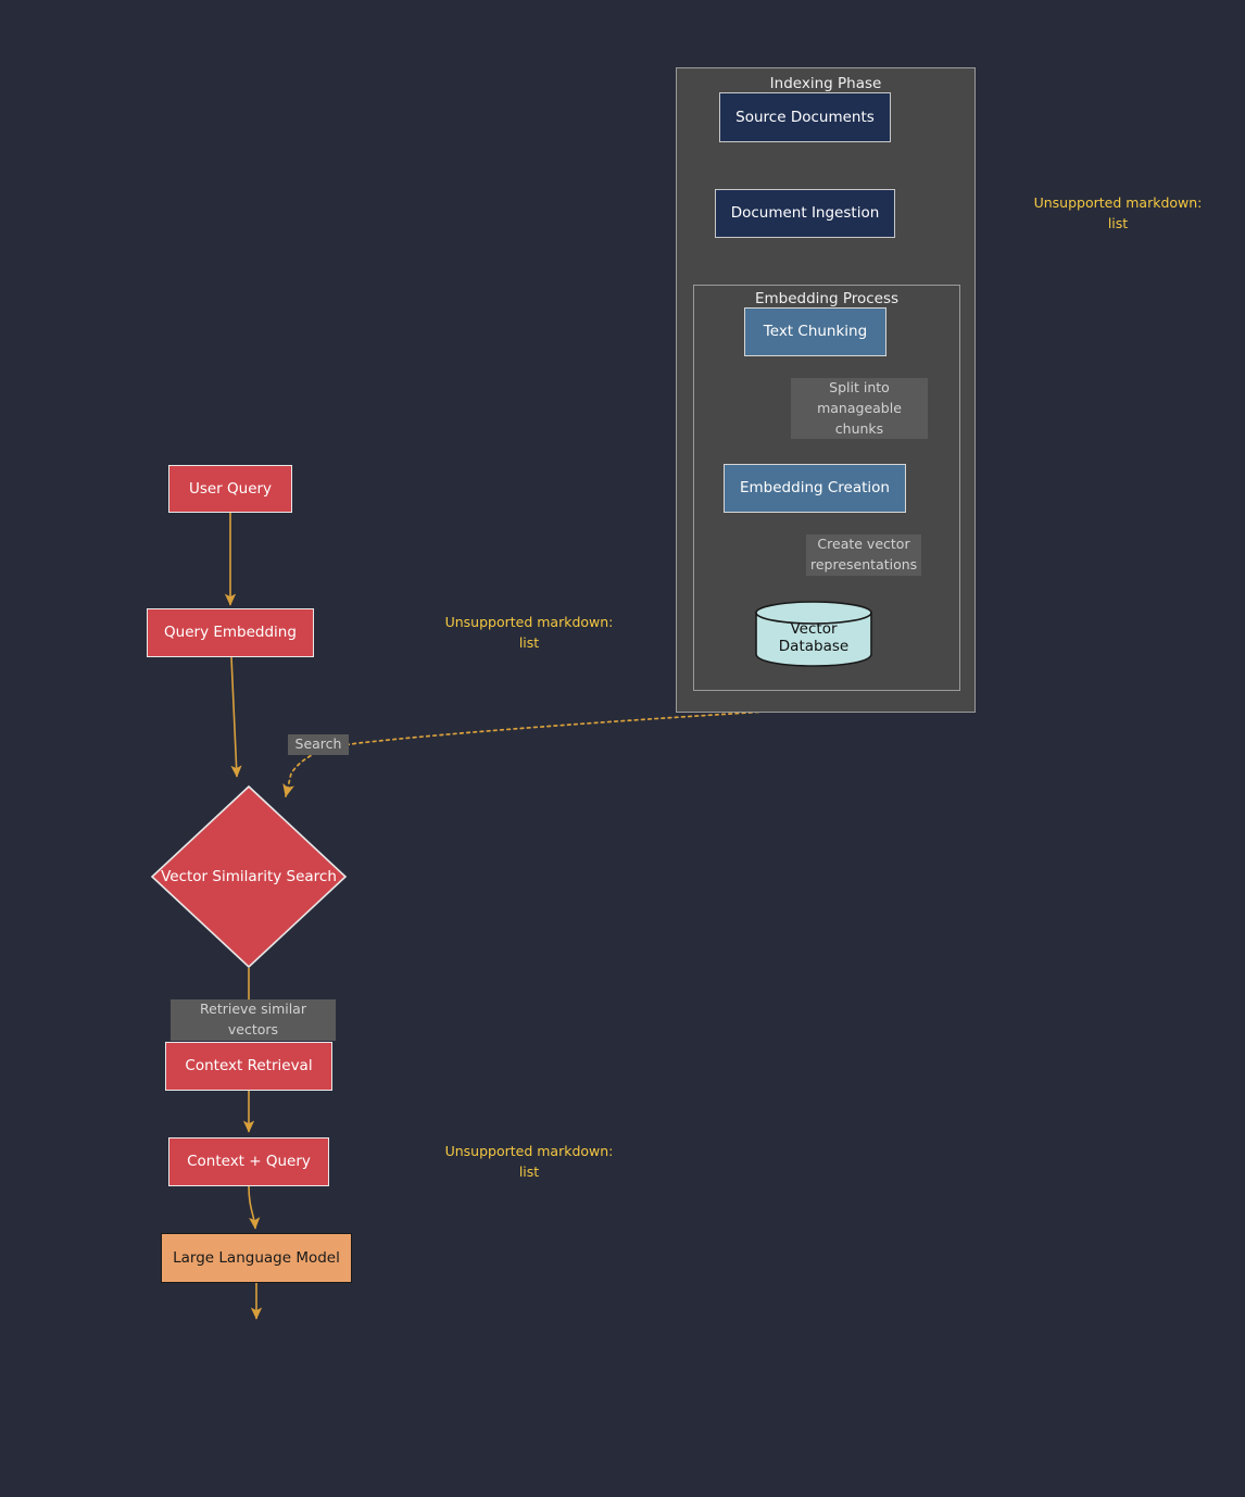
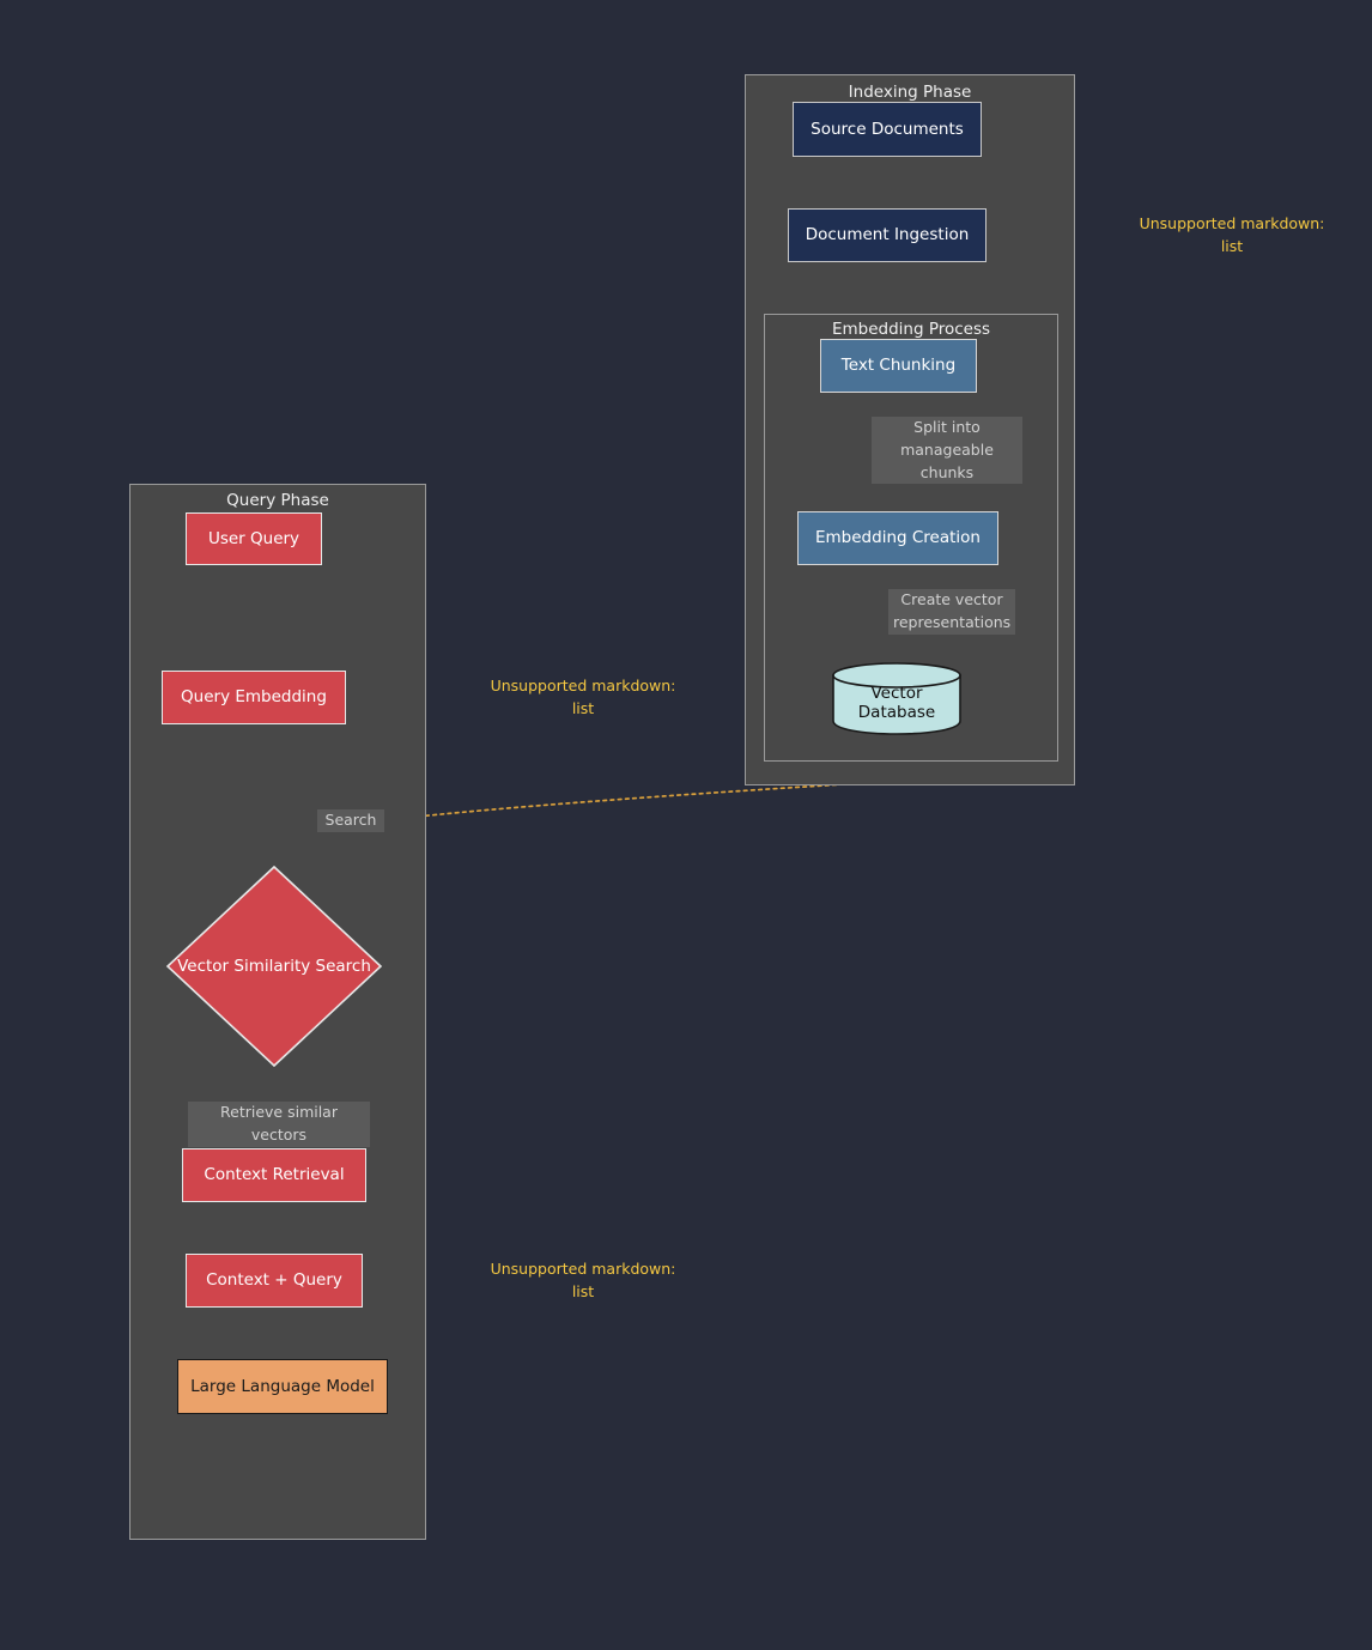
  Indexing Phase
  Embedding Process
+ Query Phase
  Source Documents
  Document Ingestion
  Text Chunking
  Embedding Creation
  Vector Database
  User Query
  Query Embedding
  Vector Similarity Search
  Context Retrieval
  Context + Query
  Large Language Model
  Split into
  manageable chunks
  Create vector
  representations
  Search
  Retrieve similar vectors
  Unsupported markdown:
  list
  Unsupported markdown:
  list
  Unsupported markdown:
  list
